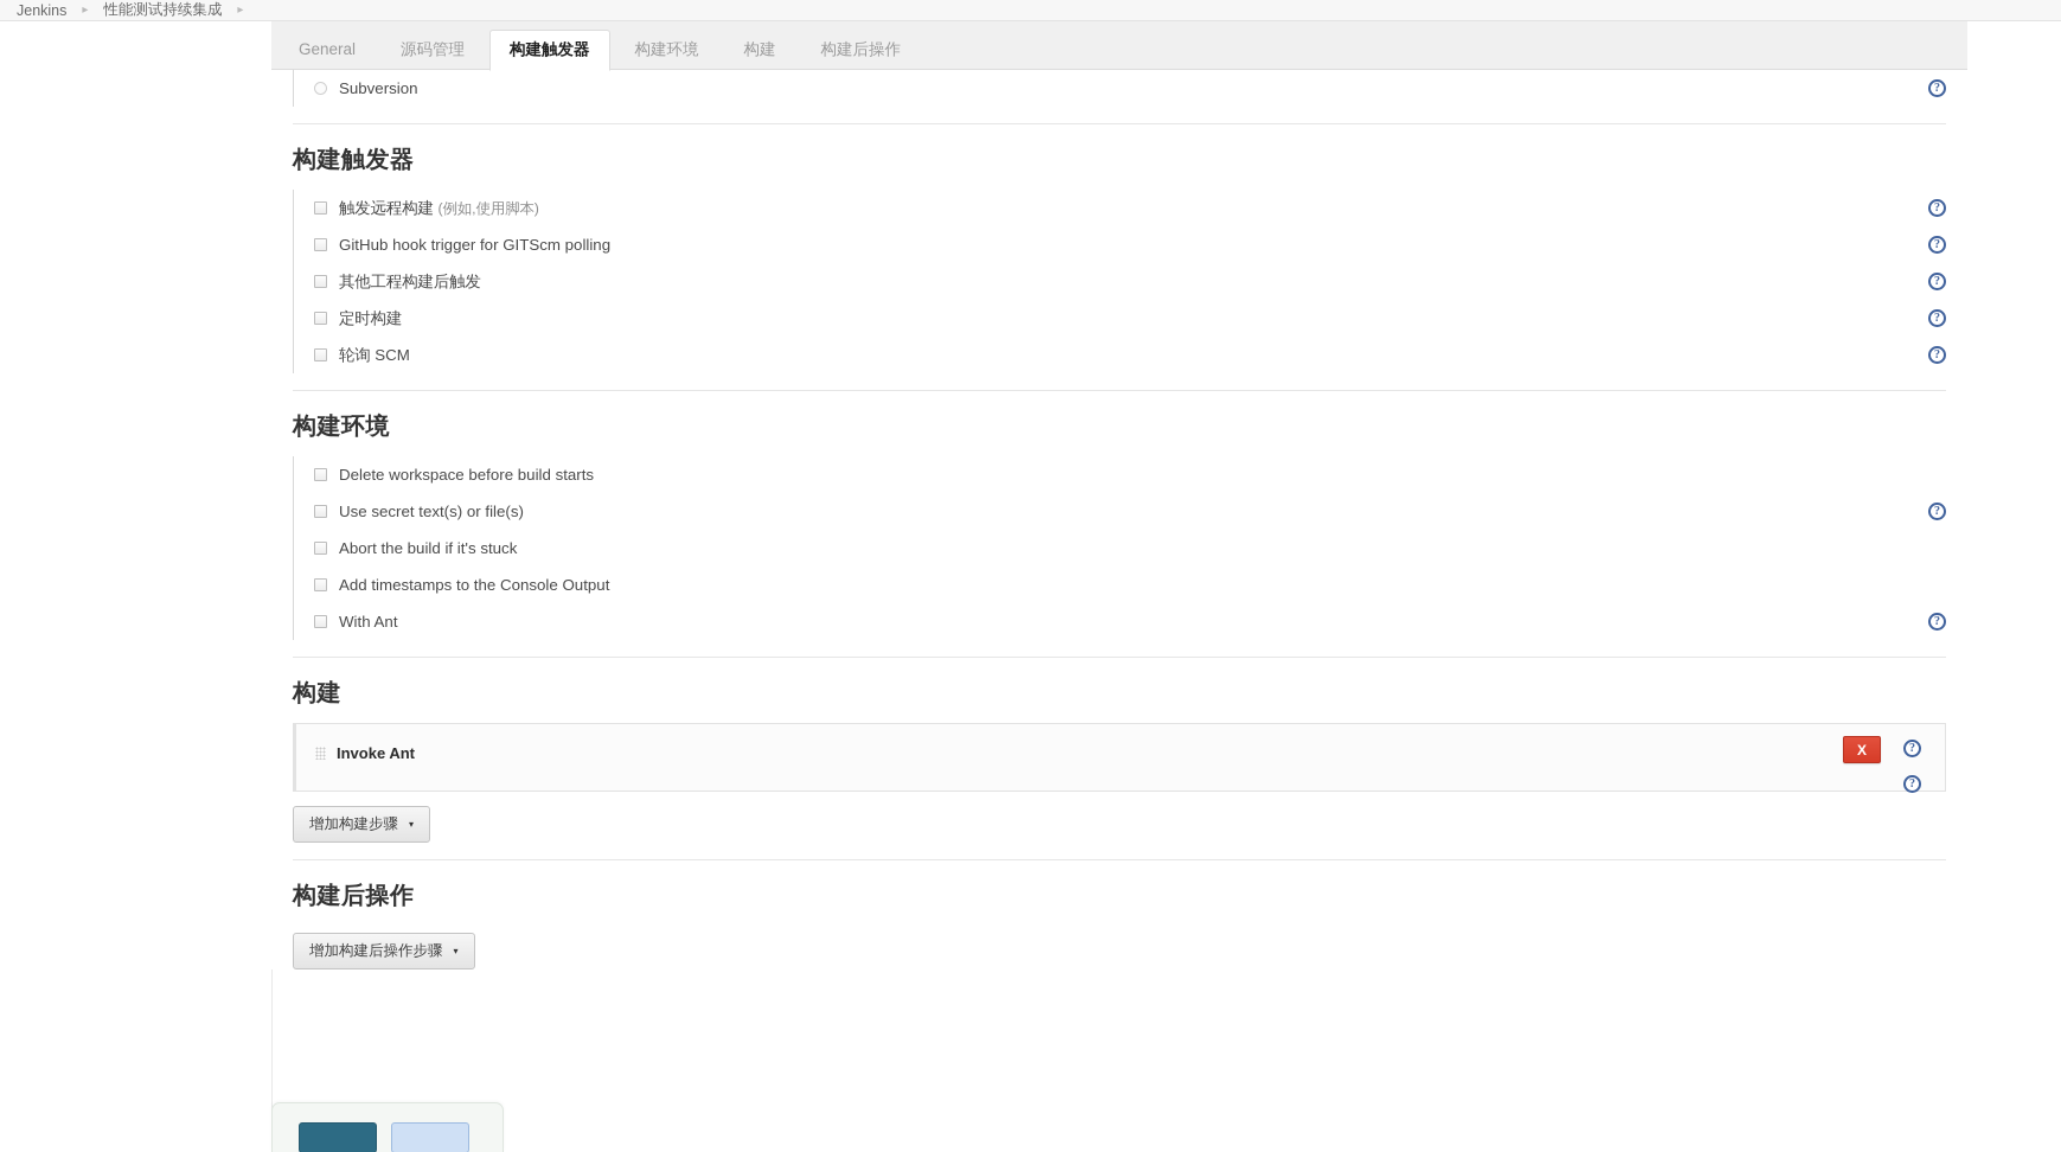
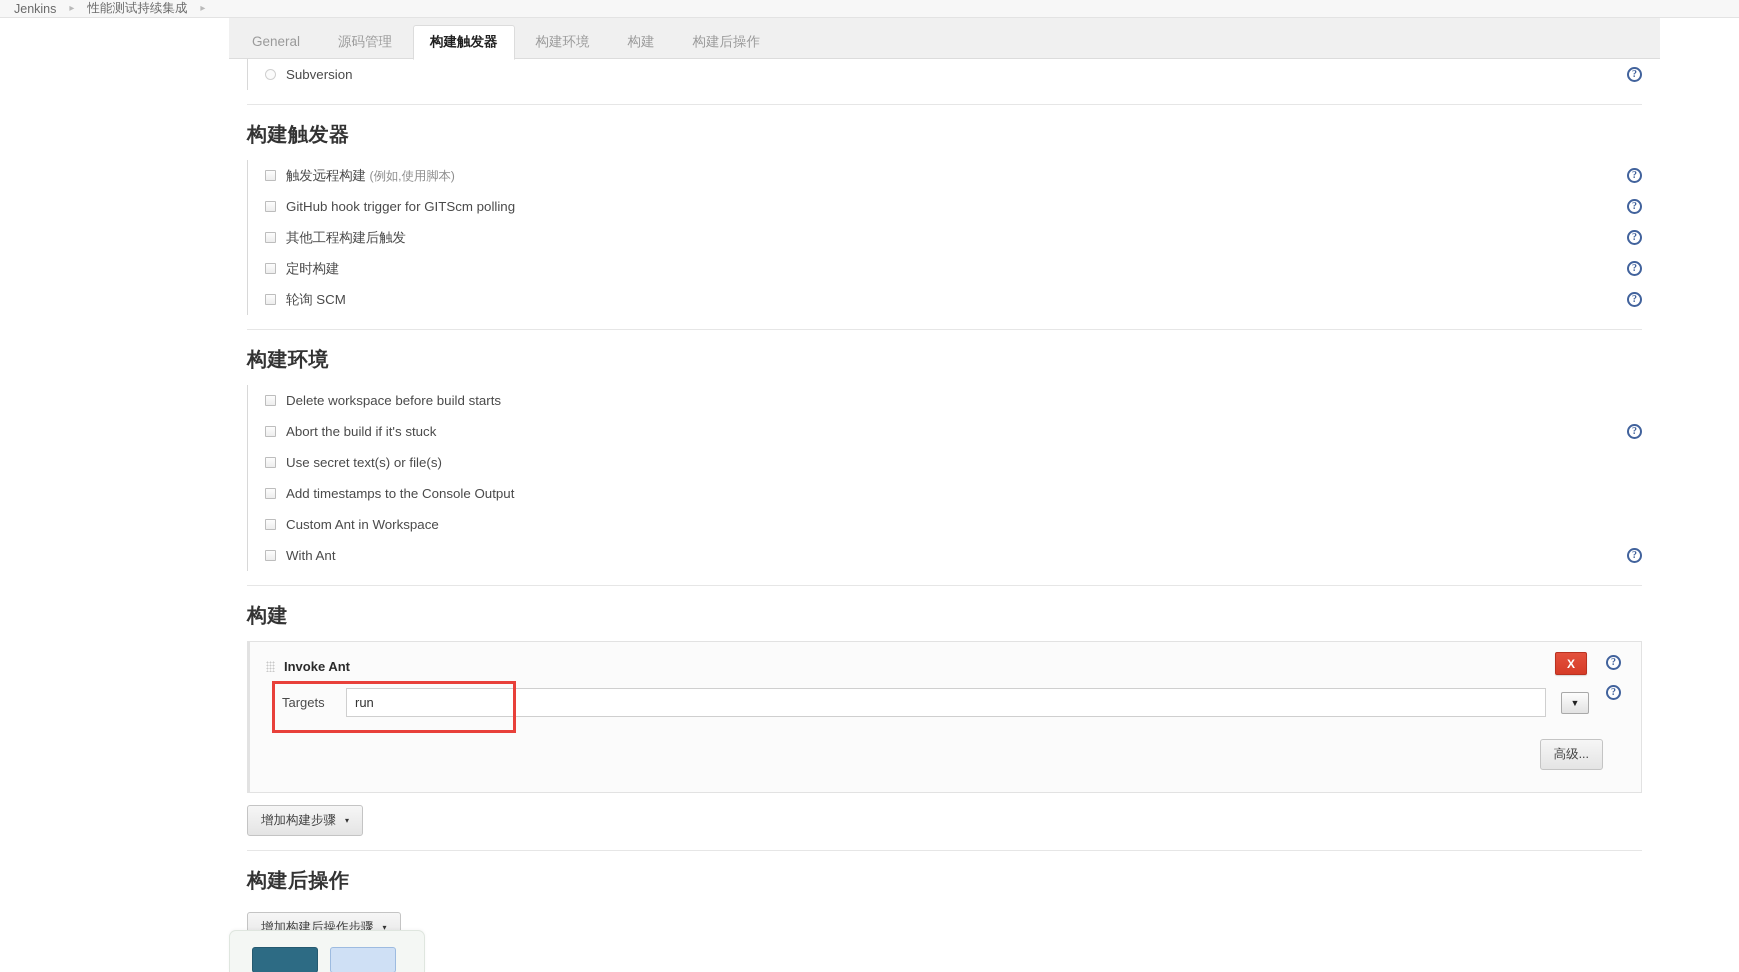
  Jenkins
  ▸
  性能测试持续集成
  ▸
  General
  源码管理
  构建触发器
  构建环境
  构建
  构建后操作
  Subversion
  ?
  构建触发器
  触发远程构建 (例如,使用脚本)
  ?
  GitHub hook trigger for GITScm polling
  ?
  其他工程构建后触发
  ?
  定时构建
  ?
  轮询 SCM
  ?
  构建环境
  Delete workspace before build starts
- Use secret text(s) or file(s)
+ Abort the build if it's stuck
  ?
- Abort the build if it's stuck
+ Use secret text(s) or file(s)
  Add timestamps to the Console Output
+ Custom Ant in Workspace
  With Ant
  ?
  构建
  Invoke Ant
  X
  ?
  ?
+ Targets
+ run
+ ▼
+ 高级...
  增加构建步骤
  ▾
  构建后操作
  增加构建后操作步骤
  ▾
